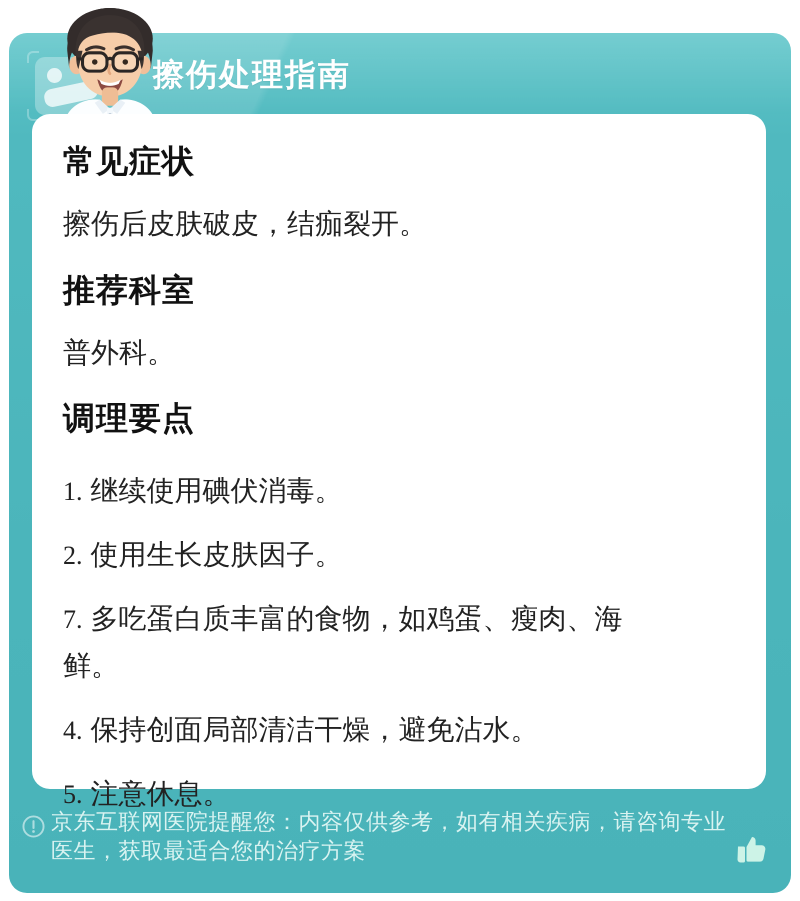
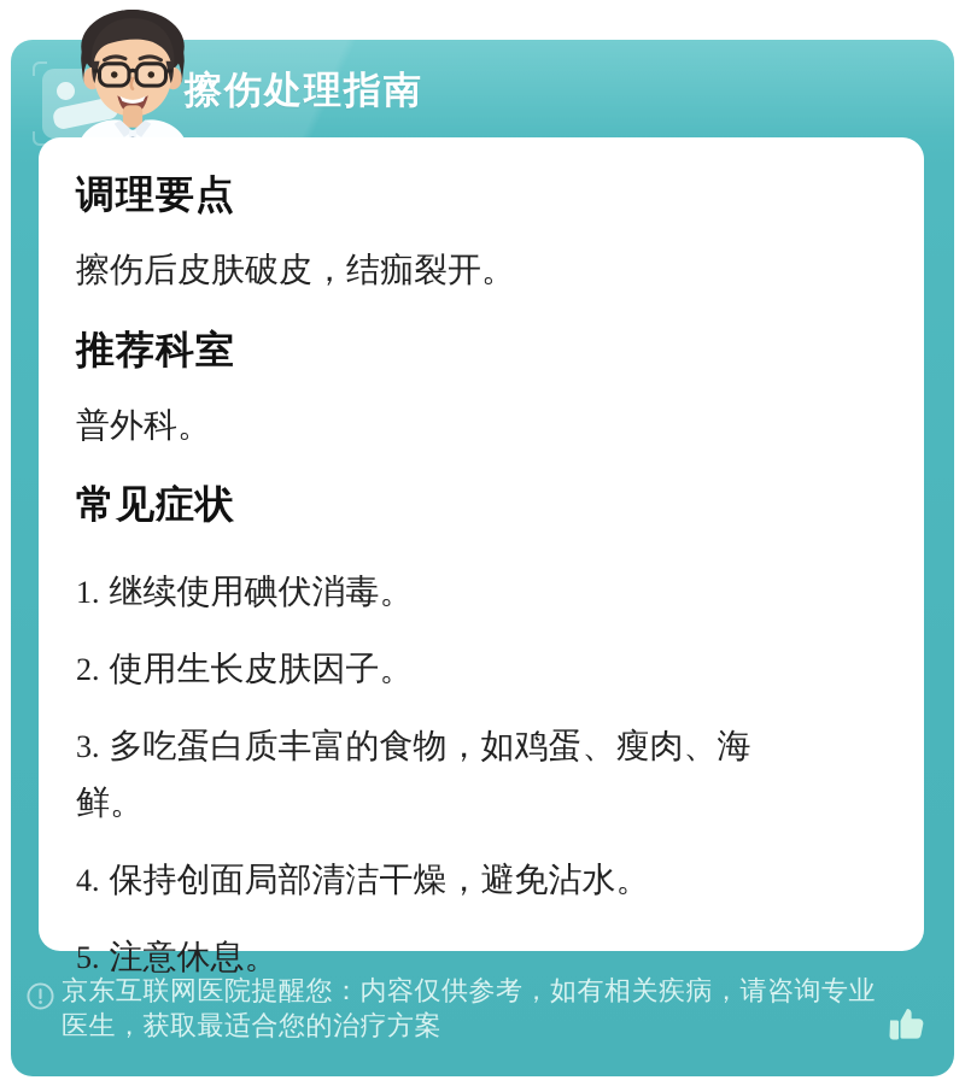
  擦伤处理指南
- 常见症状
+ 调理要点
  擦伤后皮肤破皮，结痂裂开。
  推荐科室
  普外科。
- 调理要点
+ 常见症状
  1. 继续使用碘伏消毒。
  2. 使用生长皮肤因子。
- 7. 多吃蛋白质丰富的食物，如鸡蛋、瘦肉、海鲜。
+ 3. 多吃蛋白质丰富的食物，如鸡蛋、瘦肉、海鲜。
  4. 保持创面局部清洁干燥，避免沾水。
  5. 注意休息。
  京东互联网医院提醒您：内容仅供参考，如有相关疾病，请咨询专业医生，获取最适合您的治疗方案
